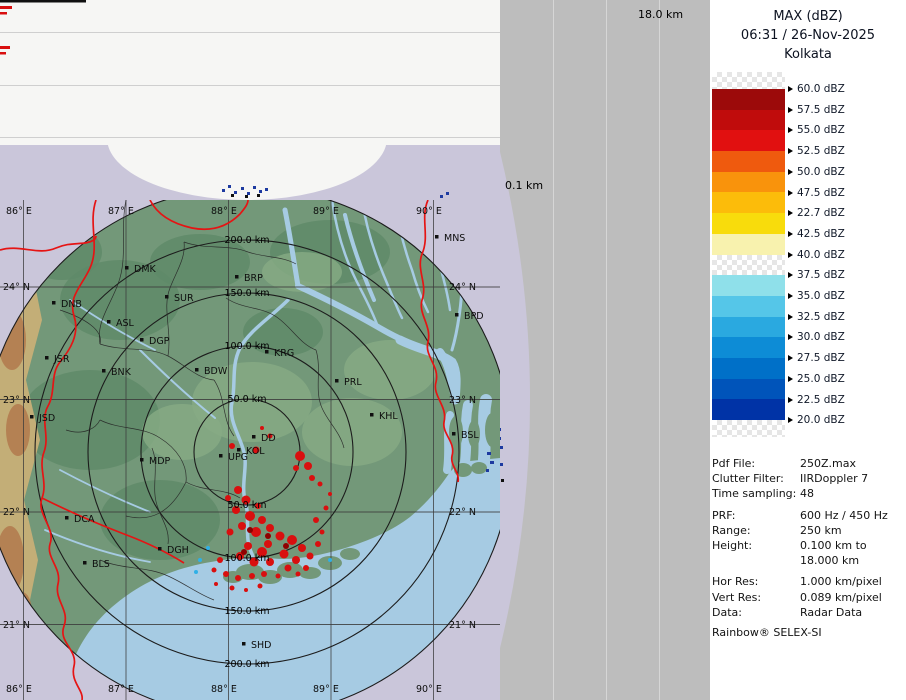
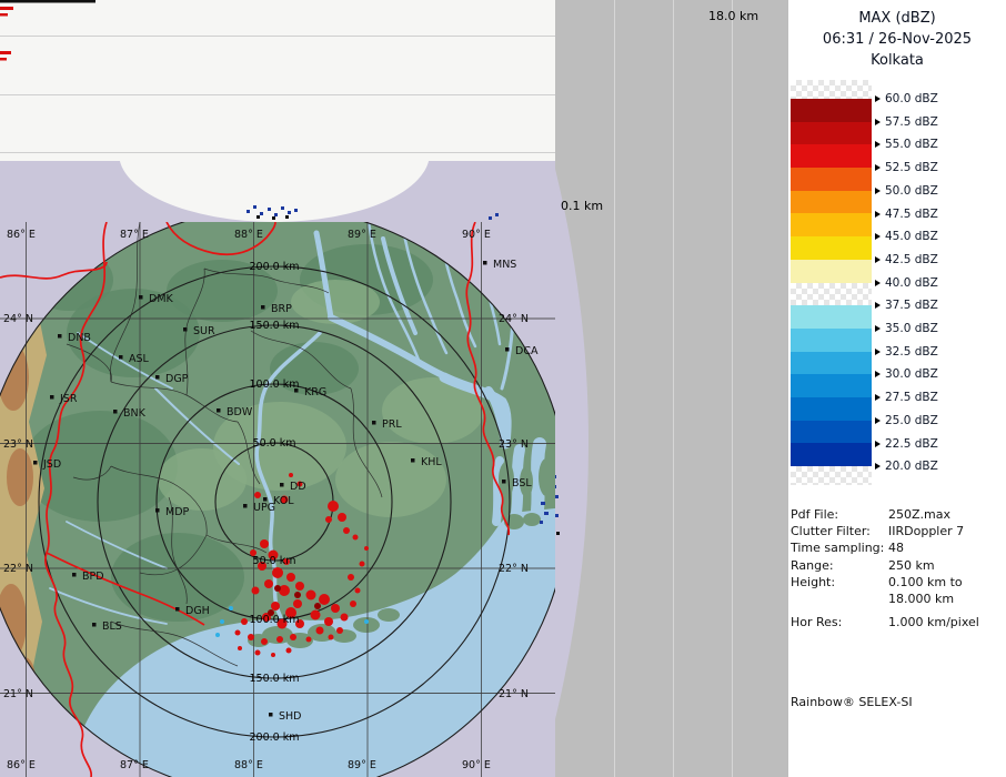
  0.1 km
  18.0 km
  MNS
  DMK
  BRP
  SUR
  DNB
  ASL
  DGP
  KRG
- BPD
+ DCA
  JSR
  BNK
  BDW
  PRL
  KHL
  JSD
  BSL
  DD
  KOL
  UPG
  MDP
- DCA
+ BPD
  DGH
  BLS
  SHD
  200.0 km
  150.0 km
  100.0 km
  50.0 km
  50.0 km
  100.0 km
  150.0 km
  200.0 km
  86° E
  87° E
  88° E
  89° E
  90° E
  86° E
  87° E
  88° E
  89° E
  90° E
  24° N
  23° N
  22° N
  21° N
  24° N
  23° N
  22° N
  21° N
  MAX (dBZ)
  06:31 / 26-Nov-2025
  Kolkata
  60.0 dBZ
  57.5 dBZ
  55.0 dBZ
  52.5 dBZ
  50.0 dBZ
  47.5 dBZ
- 22.7 dBZ
+ 45.0 dBZ
  42.5 dBZ
  40.0 dBZ
  37.5 dBZ
  35.0 dBZ
  32.5 dBZ
  30.0 dBZ
  27.5 dBZ
  25.0 dBZ
  22.5 dBZ
  20.0 dBZ
  Pdf File:
  250Z.max
  Clutter Filter:
  IIRDoppler 7
  Time sampling:
  48
- PRF:
- 600 Hz / 450 Hz
  Range:
  250 km
  Height:
  0.100 km to
  18.000 km
  Hor Res:
  1.000 km/pixel
- Vert Res:
- 0.089 km/pixel
- Data:
- Radar Data
  Rainbow® SELEX-SI
